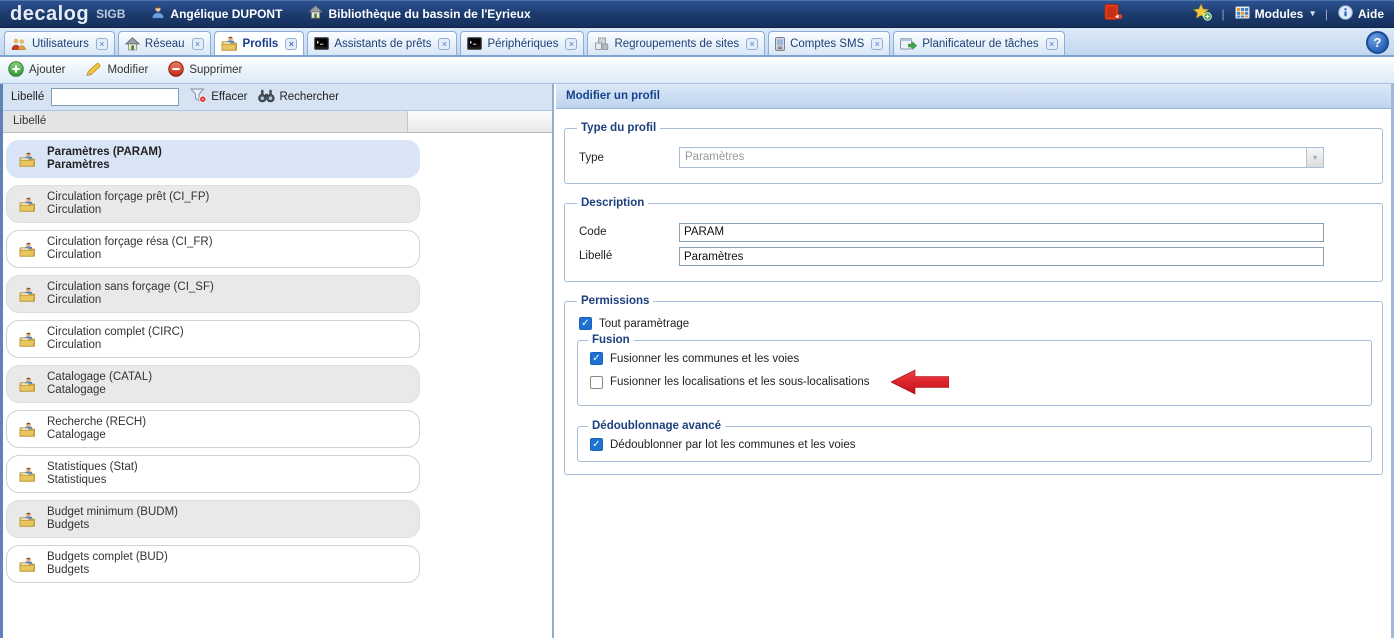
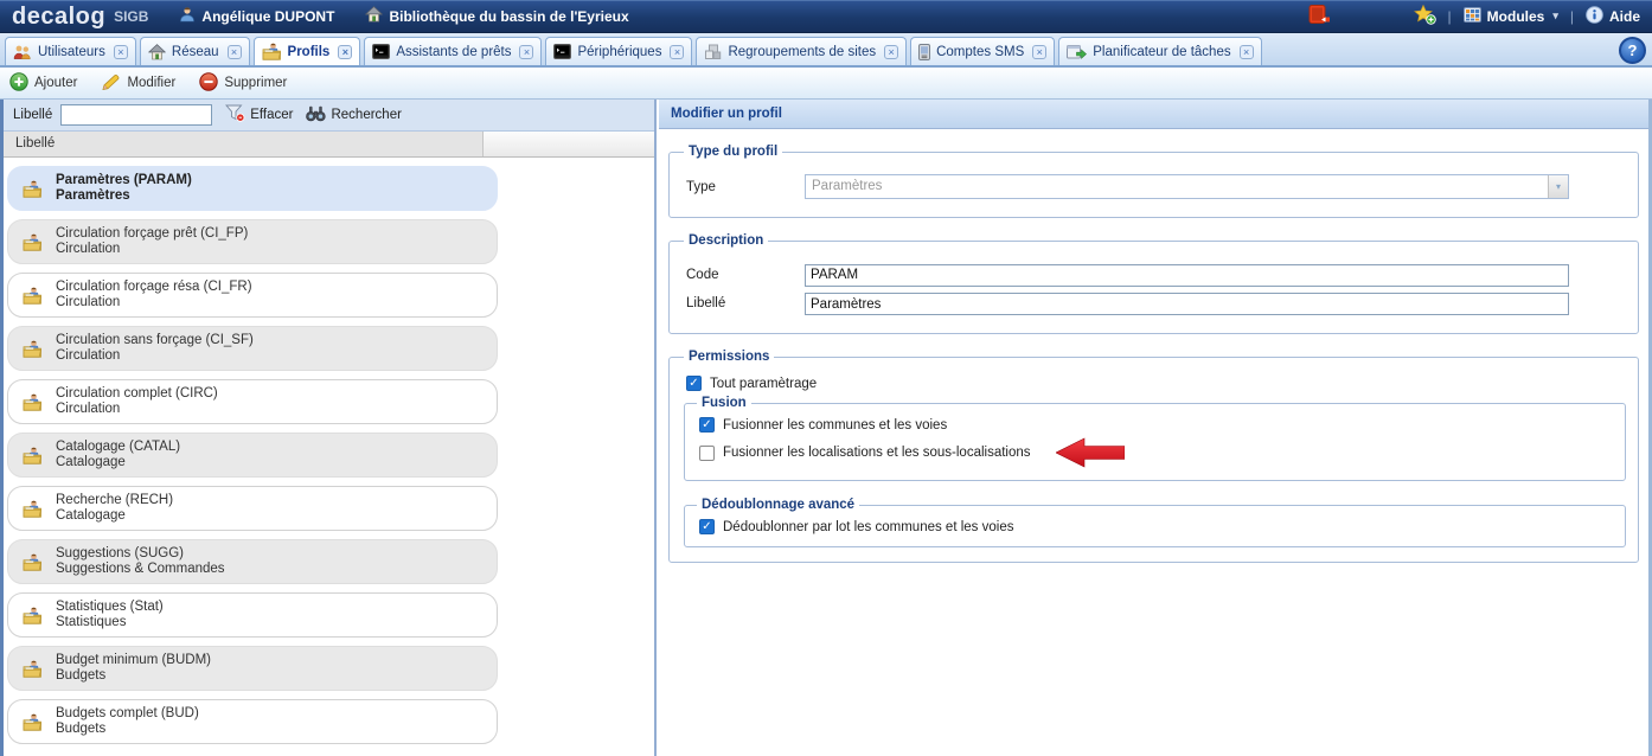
  decalog
  SIGB
  Angélique DUPONT
  Bibliothèque du bassin de l'Eyrieux
  |
  Modules
  ▾
  |
  Aide
  Utilisateurs
  ×
  Réseau
  ×
  Profils
  ×
  Assistants de prêts
  ×
  Périphériques
  ×
  Regroupements de sites
  ×
  Comptes SMS
  ×
  Planificateur de tâches
  ×
  ?
  Ajouter
  Modifier
  Supprimer
  Libellé
  Effacer
  Rechercher
  Libellé
  Paramètres (PARAM)
  Paramètres
  Circulation forçage prêt (CI_FP)
  Circulation
  Circulation forçage résa (CI_FR)
  Circulation
  Circulation sans forçage (CI_SF)
  Circulation
  Circulation complet (CIRC)
  Circulation
  Catalogage (CATAL)
  Catalogage
  Recherche (RECH)
  Catalogage
+ Suggestions (SUGG)
+ Suggestions & Commandes
  Statistiques (Stat)
  Statistiques
  Budget minimum (BUDM)
  Budgets
  Budgets complet (BUD)
  Budgets
  Modifier un profil
  Type du profil
  Type
  Paramètres
  ▾
  Description
  Code
  PARAM
  Libellé
  Paramètres
  Permissions
  ✓
  Tout paramètrage
  Fusion
  ✓
  Fusionner les communes et les voies
  Fusionner les localisations et les sous-localisations
  Dédoublonnage avancé
  ✓
  Dédoublonner par lot les communes et les voies
